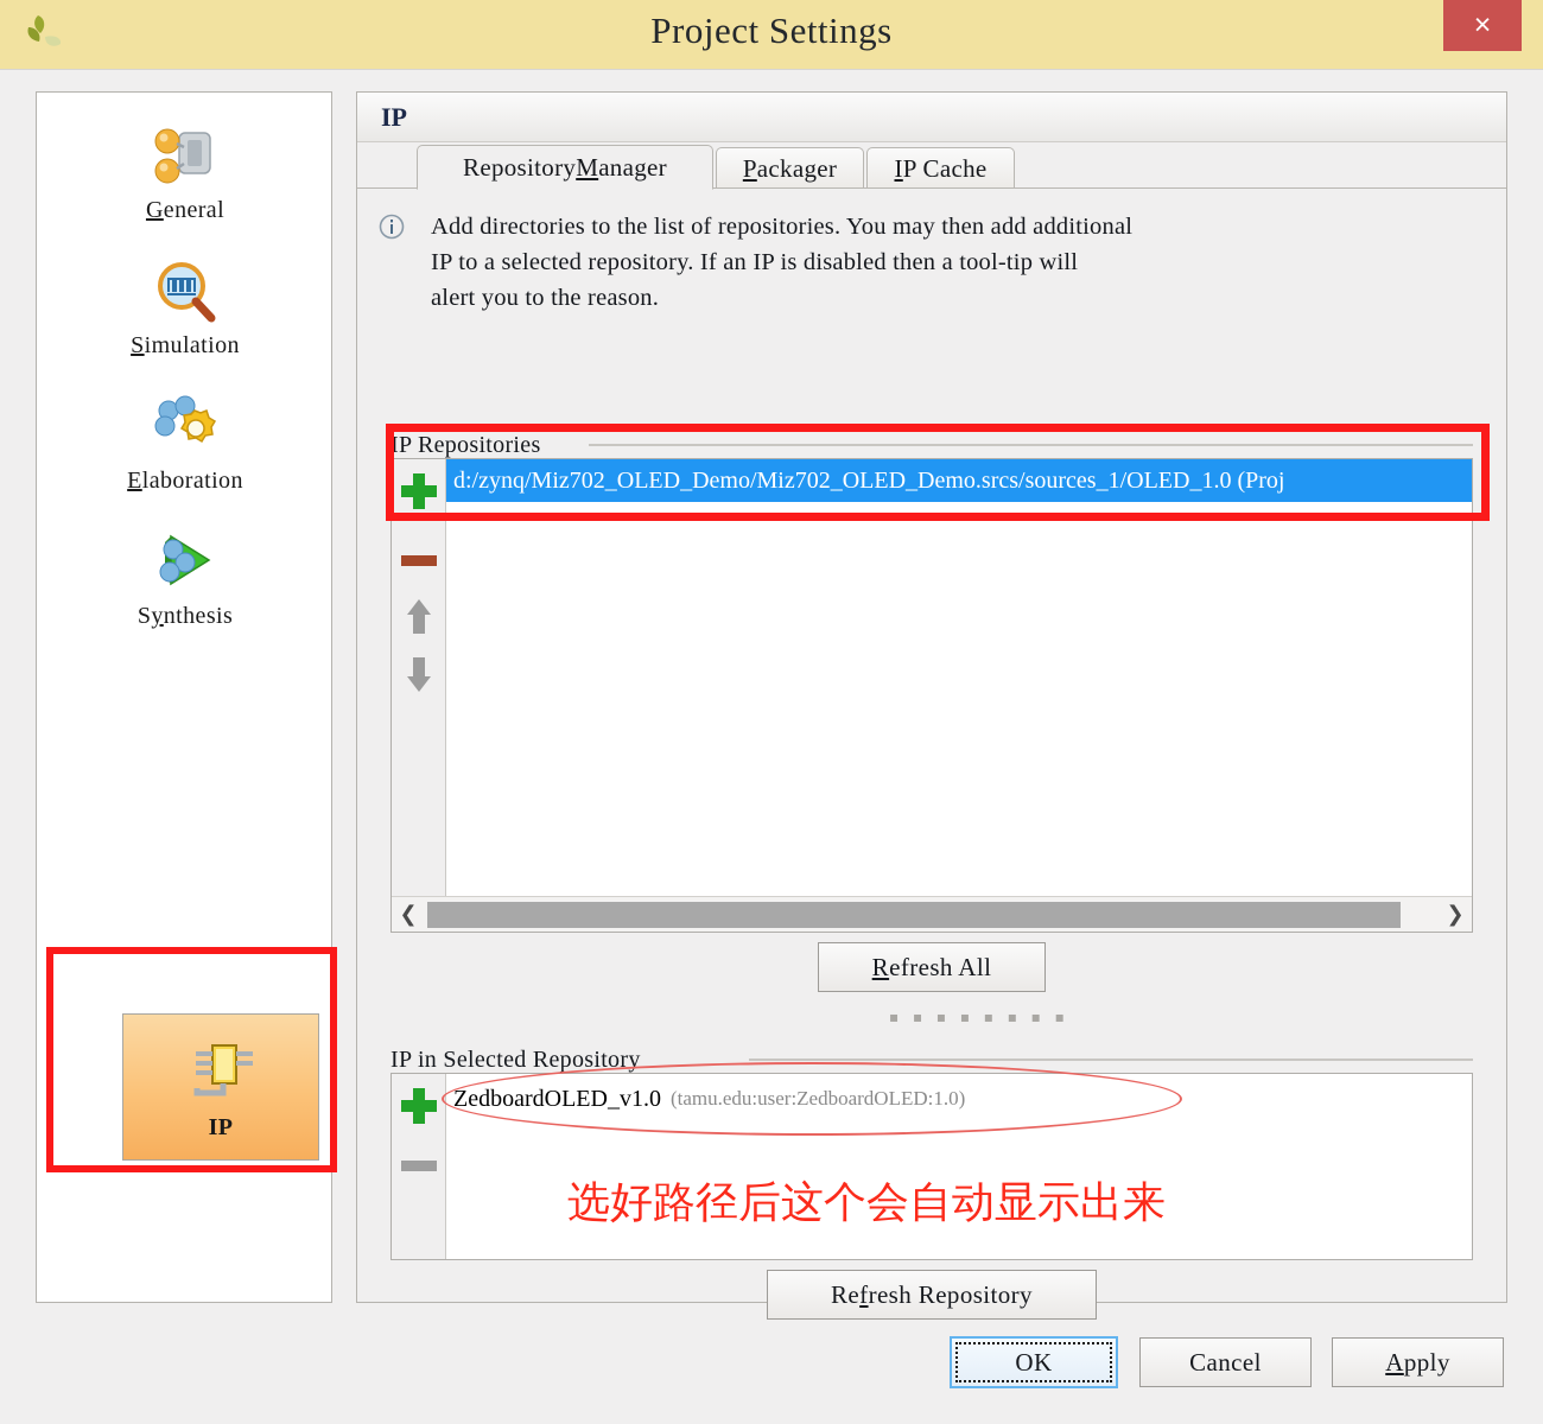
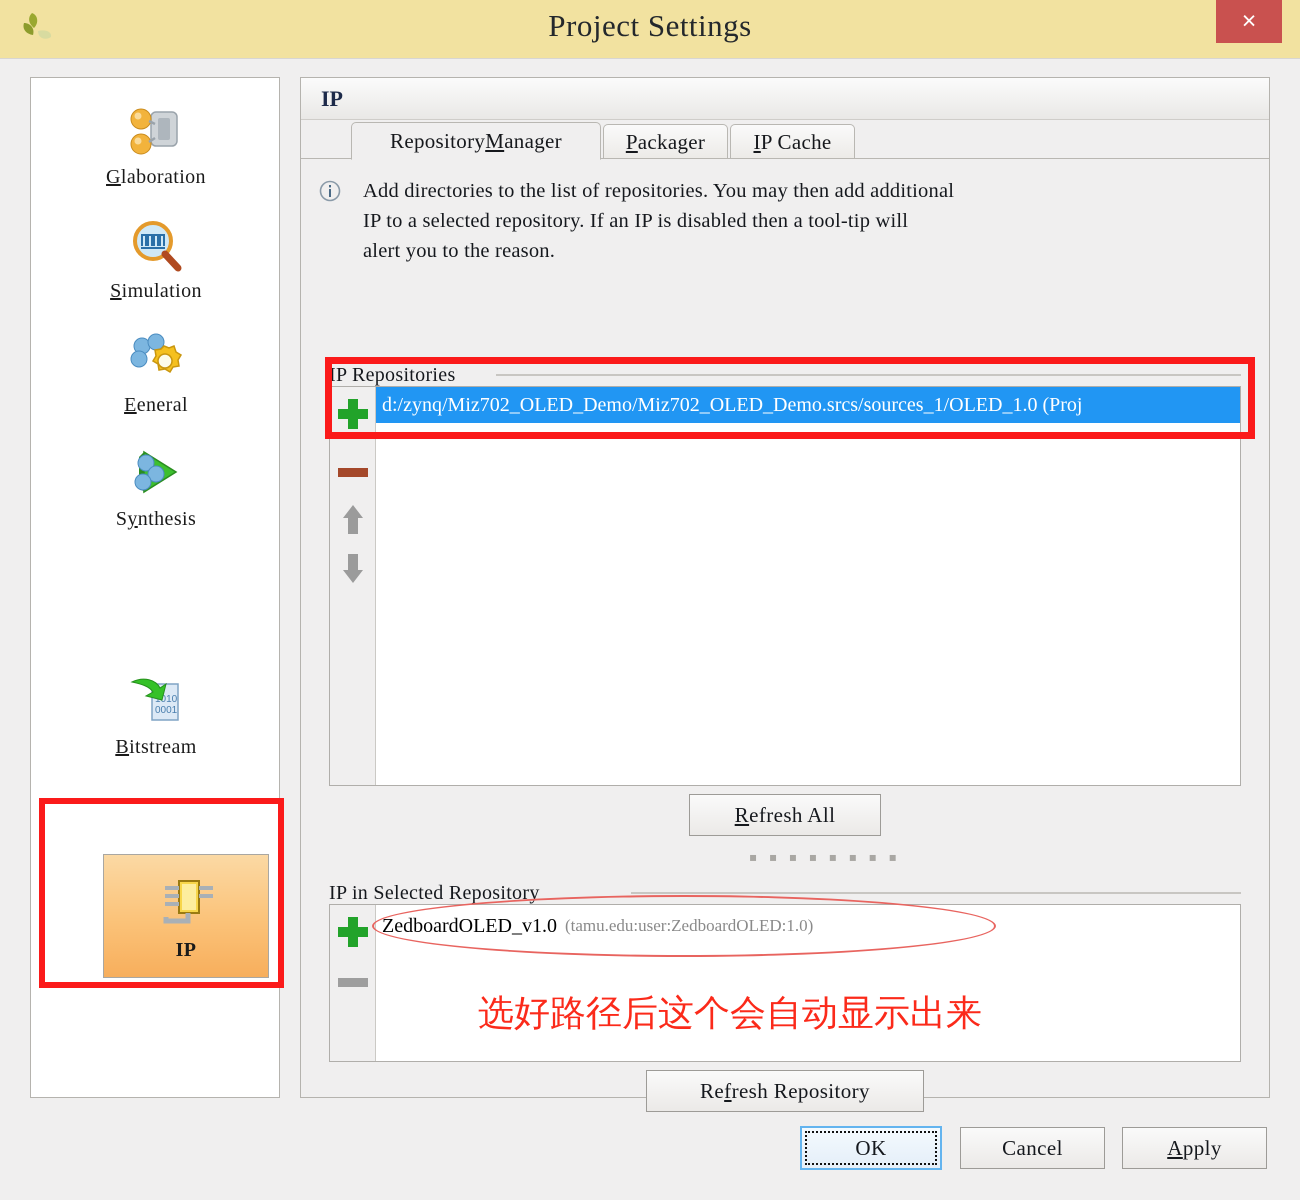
  Project Settings
  ×
- General
+ Glaboration
  Simulation
- Elaboration
+ Eeneral
  Synthesis
+ 1010
+ 0001
+ Bitstream
  IP
  IP
  Repository
  M
  anager
  P
  ackager
  I
  P Cache
  Add directories to the list of repositories. You may then add additional
  IP to a selected repository. If an IP is disabled then a tool-tip will
  alert you to the reason.
  IP Repositories
  d:/zynq/Miz702_OLED_Demo/Miz702_OLED_Demo.srcs/sources_1/OLED_1.0 (Proj
- ❮
- ❯
  R
  efresh All
  ▪ ▪ ▪ ▪ ▪ ▪ ▪ ▪
  IP in Selected Repository
  ZedboardOLED_v1.0
  (tamu.edu:user:ZedboardOLED:1.0)
  Re
  f
  resh Repository
  OK
  Cancel
  A
  pply
  选好路径后这个会自动显示出来
